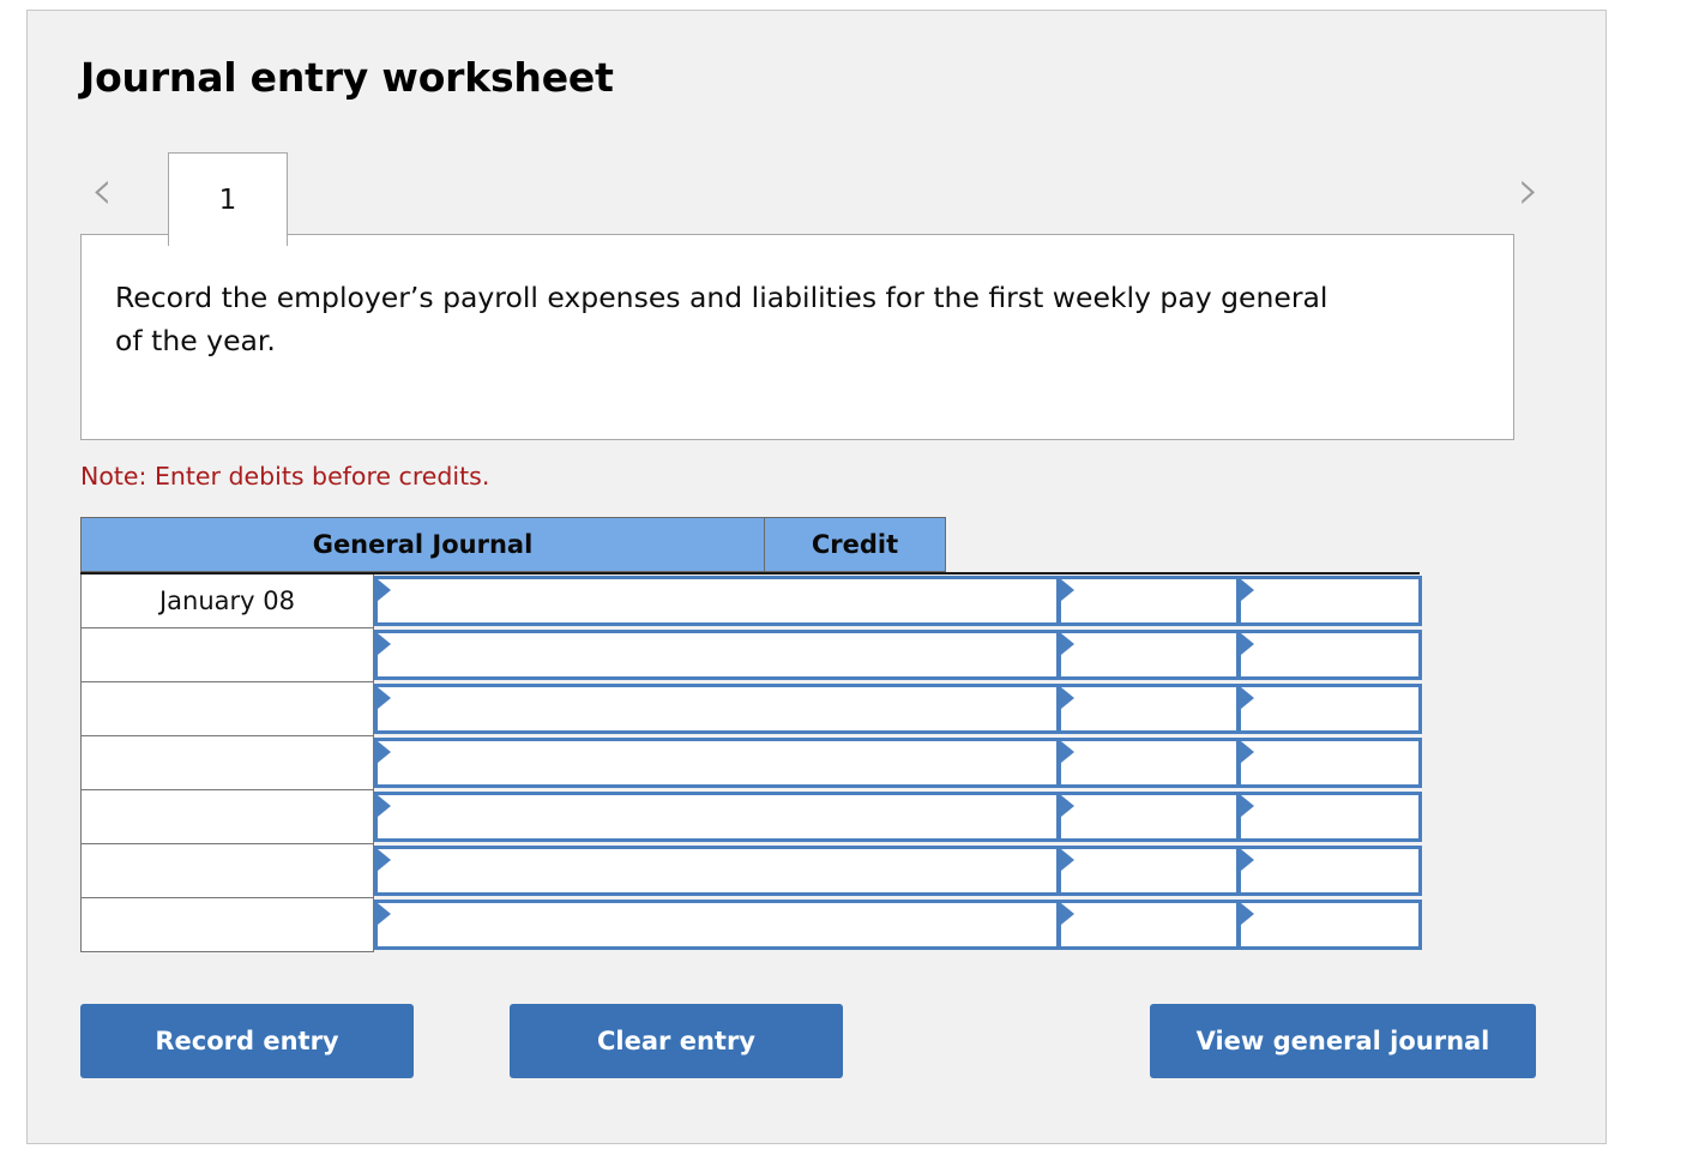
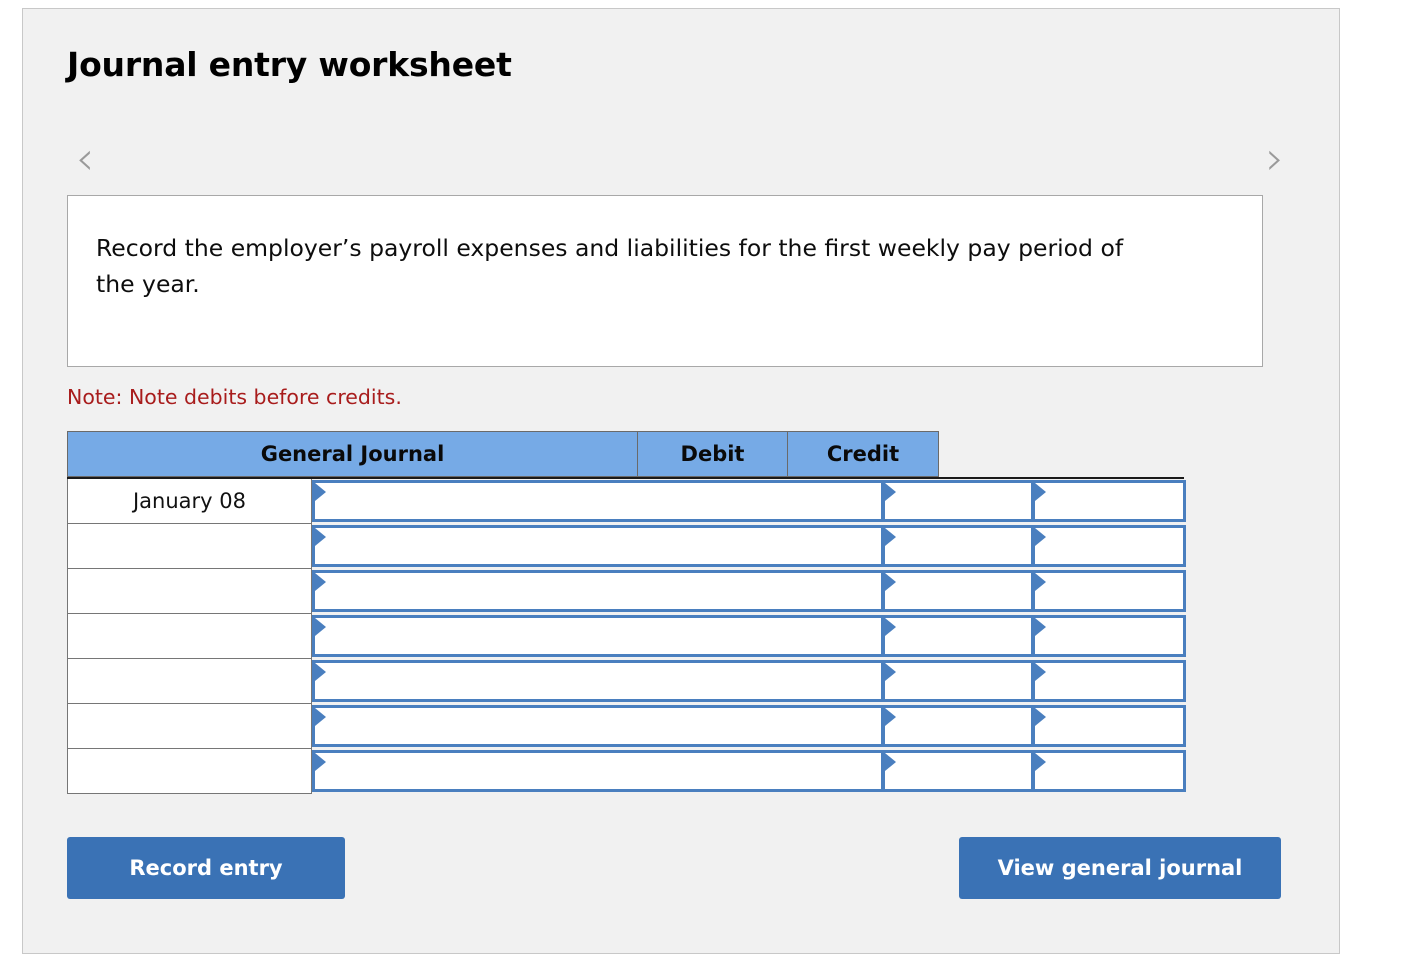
  Journal entry worksheet
  ‹
- 1
  ›
- Record the employer’s payroll expenses and liabilities for the first weekly pay general of the year.
+ Record the employer’s payroll expenses and liabilities for the first weekly pay period of the year.
- Note: Enter debits before credits.
+ Note: Note debits before credits.
  General Journal
+ Debit
  Credit
  January 08
  Record entry
- Clear entry
  View general journal
